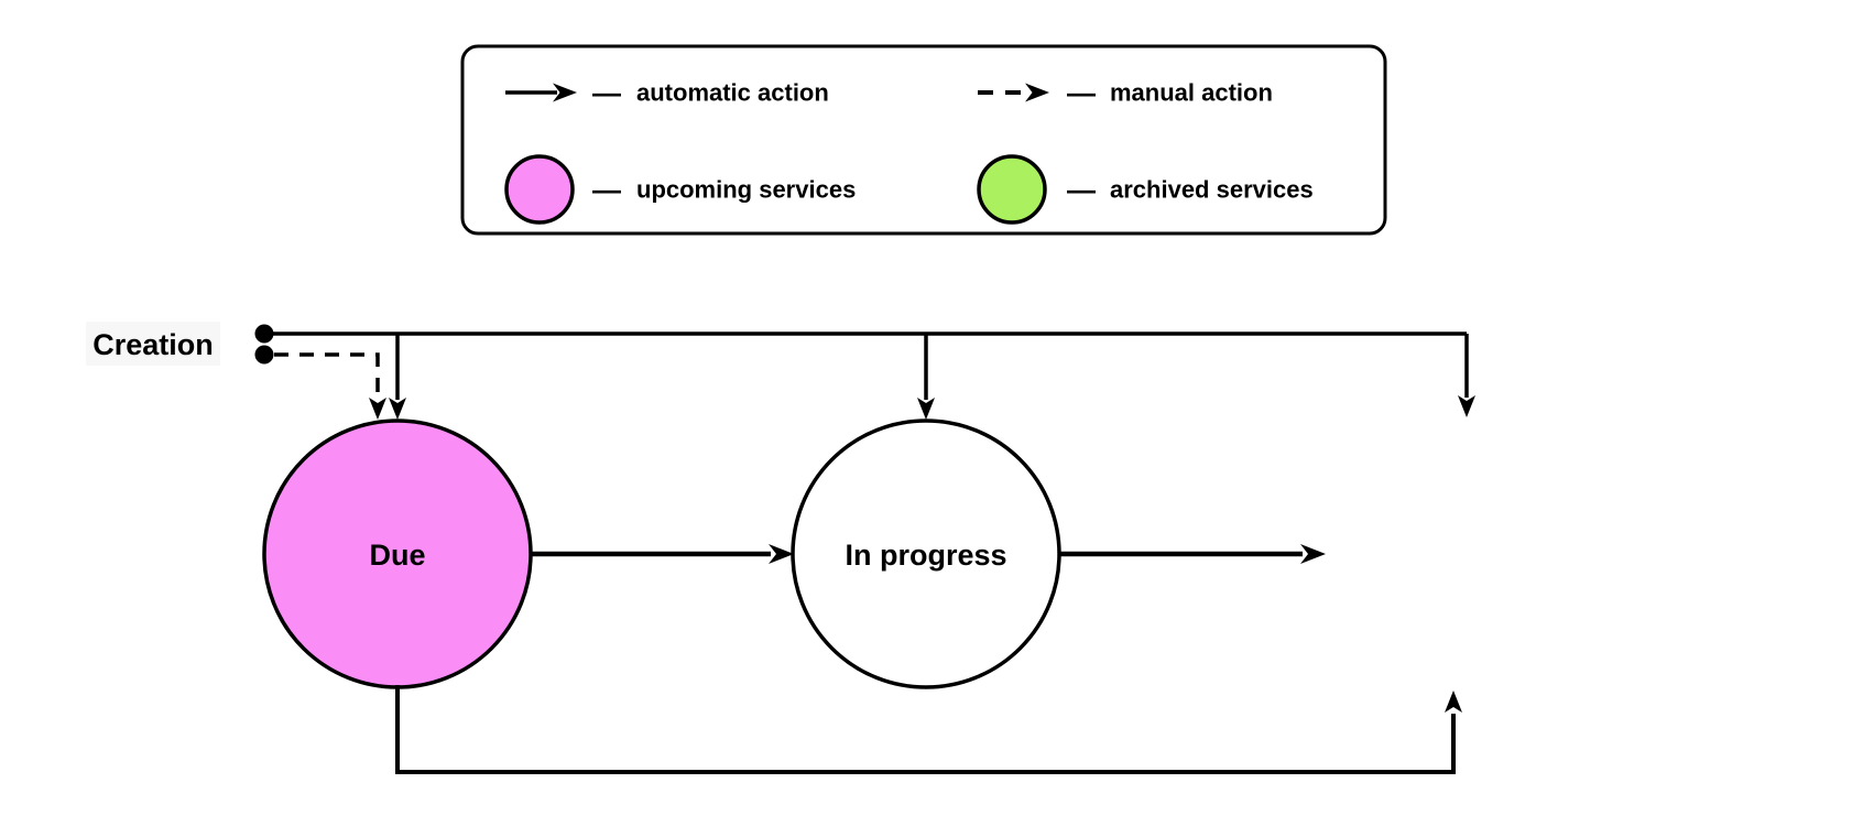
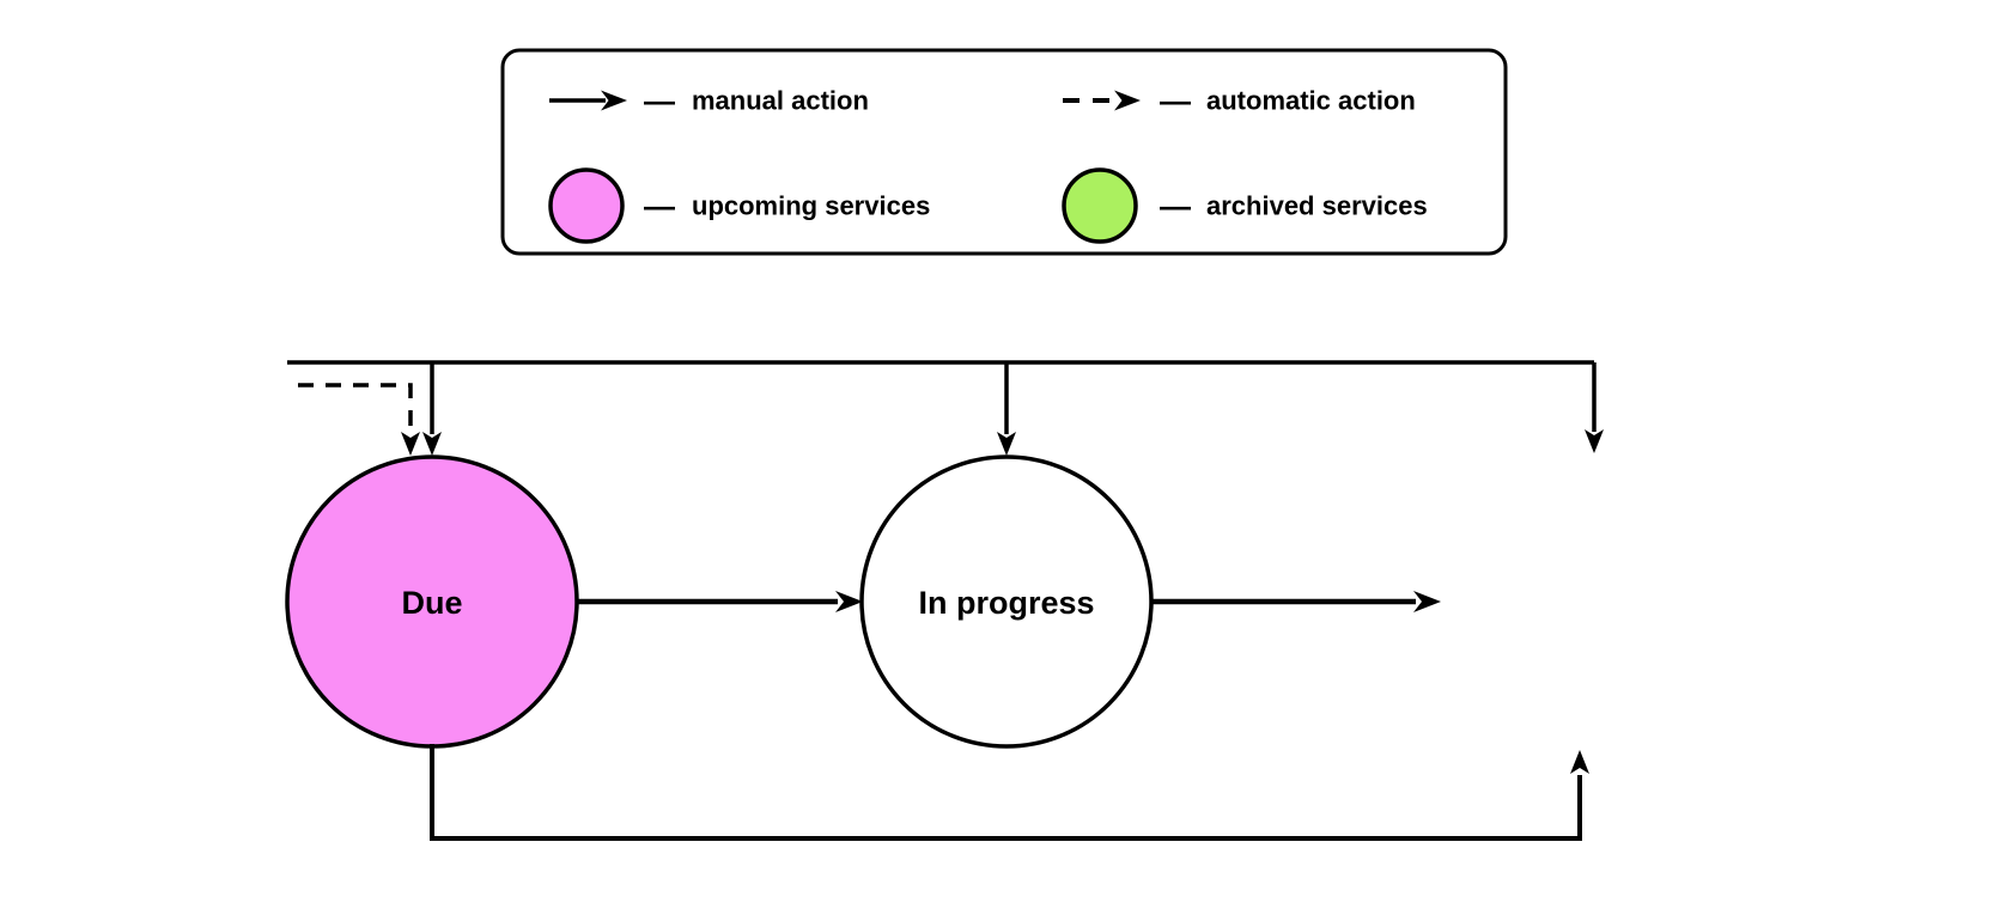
  —
- automatic action
+ manual action
  —
- manual action
+ automatic action
  —
  upcoming services
  —
  archived services
- Creation
  Due
  In progress
